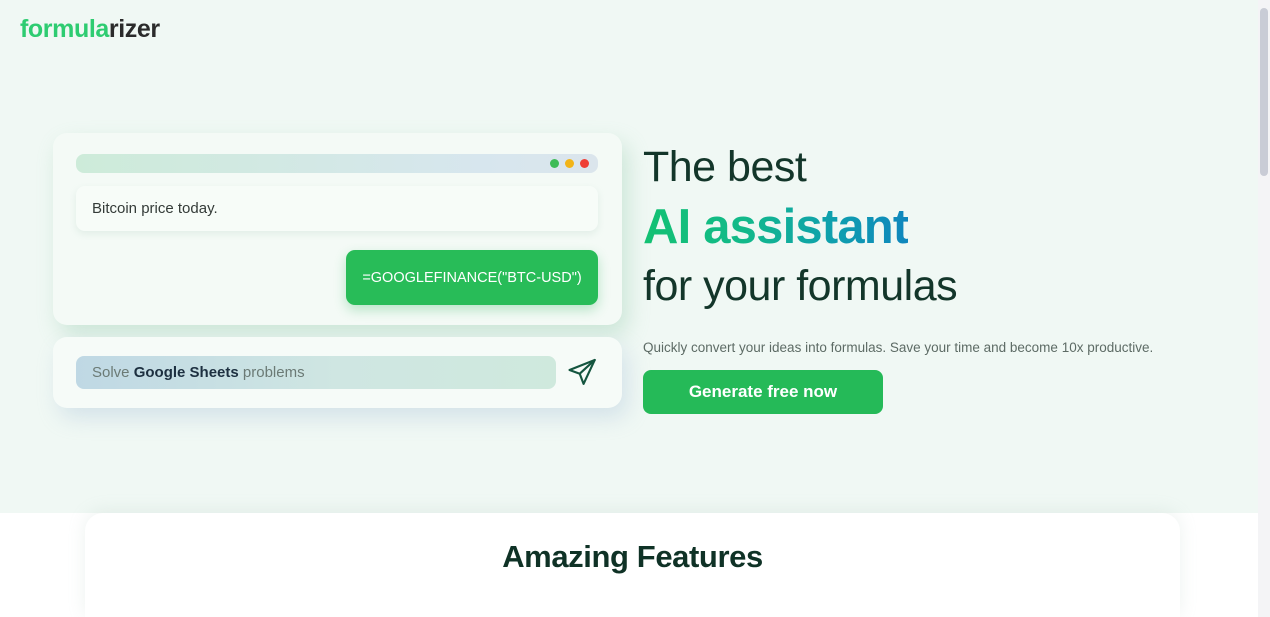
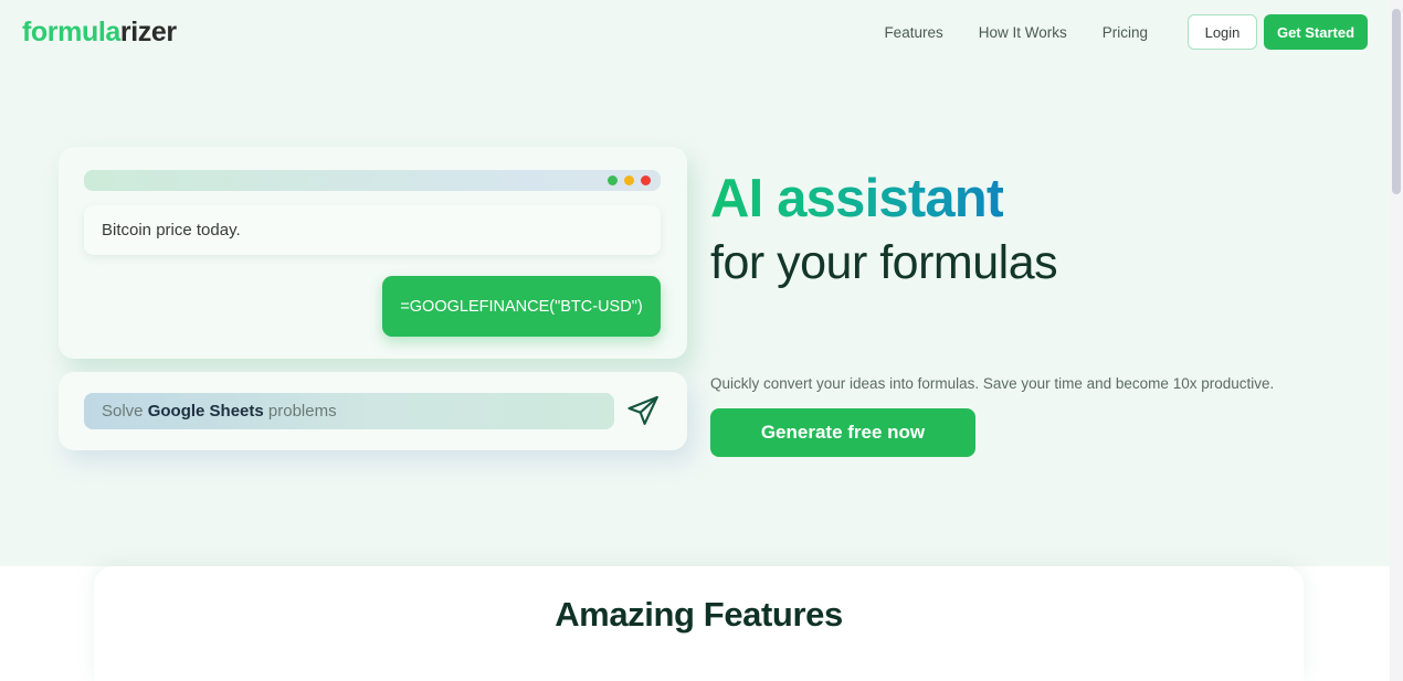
  formularizer
+ Features
+ How It Works
+ Pricing
+ Login
+ Get Started
  Bitcoin price today.
  =GOOGLEFINANCE("BTC-USD")
  Solve Google Sheets problems
- The best
  AI assistant
  for your formulas
  Quickly convert your ideas into formulas. Save your time and become 10x productive.
  Generate free now
  Amazing Features
